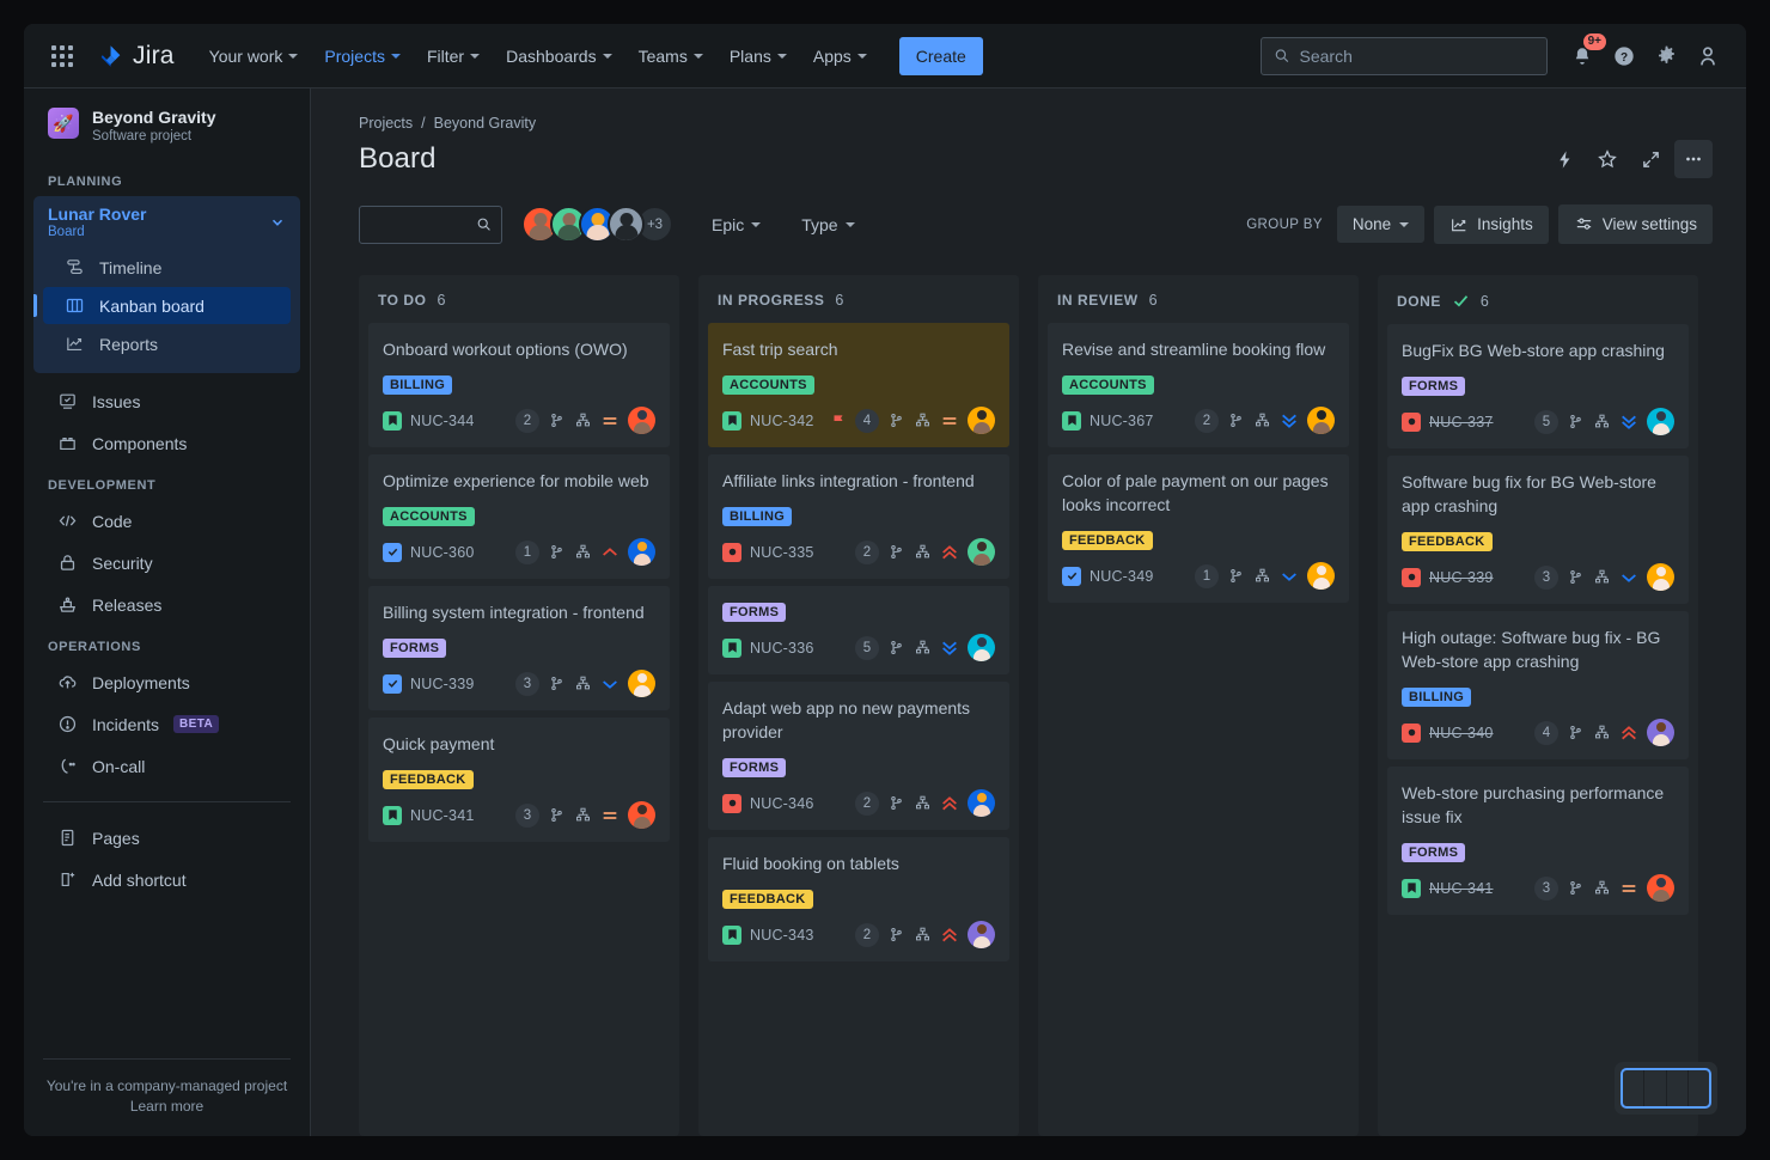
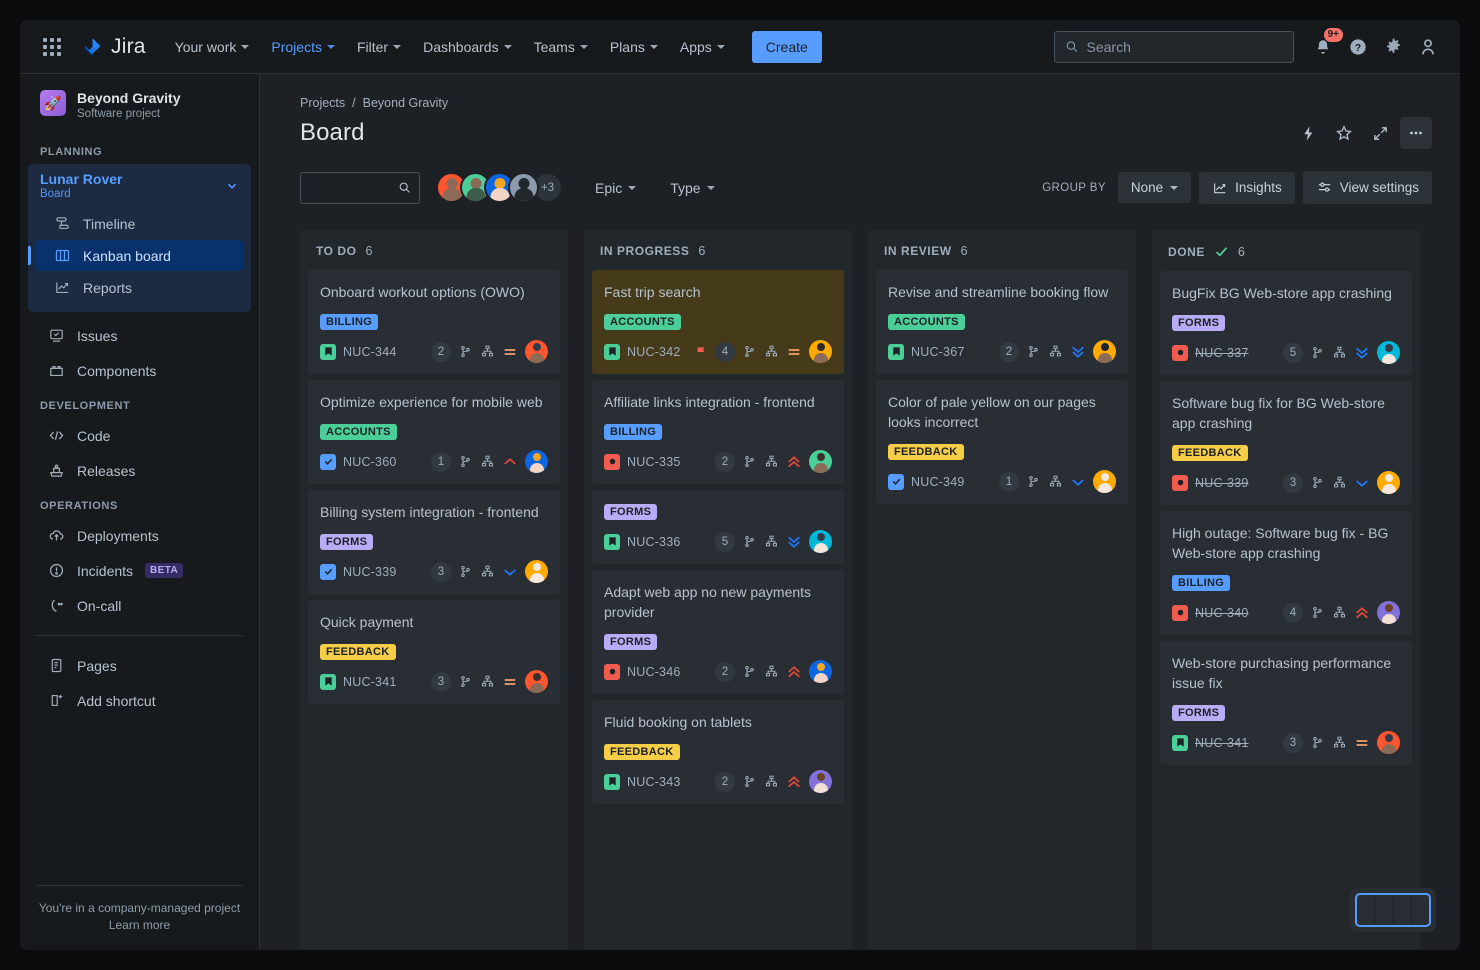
  Jira
  Your work
  Projects
  Filter
  Dashboards
  Teams
  Plans
  Apps
  Create
  Search
  9+
  ?
  🚀
  Beyond Gravity
  Software project
  PLANNING
  Lunar Rover
  Board
  Timeline
  Kanban board
  Reports
  Issues
  Components
  DEVELOPMENT
  Code
- Security
  Releases
  OPERATIONS
  Deployments
  Incidents
  BETA
  On-call
  Pages
  Add shortcut
  You're in a company-managed project
  Learn more
  Projects
  /
  Beyond Gravity
  Board
  +3
  Epic
  Type
  GROUP BY
  None
  Insights
  View settings
  TO DO
  6
  Onboard workout options (OWO)
  BILLING
  NUC-344
  2
  Optimize experience for mobile web
  ACCOUNTS
  NUC-360
  1
  Billing system integration - frontend
  FORMS
  NUC-339
  3
  Quick payment
  FEEDBACK
  NUC-341
  3
  IN PROGRESS
  6
  Fast trip search
  ACCOUNTS
  NUC-342
  4
  Affiliate links integration - frontend
  BILLING
  NUC-335
  2
  FORMS
  NUC-336
  5
  Adapt web app no new payments provider
  FORMS
  NUC-346
  2
  Fluid booking on tablets
  FEEDBACK
  NUC-343
  2
  IN REVIEW
  6
  Revise and streamline booking flow
  ACCOUNTS
  NUC-367
  2
- Color of pale payment on our pages looks incorrect
+ Color of pale yellow on our pages looks incorrect
  FEEDBACK
  NUC-349
  1
  DONE
  6
  BugFix BG Web-store app crashing
  FORMS
  NUC-337
  5
  Software bug fix for BG Web-store app crashing
  FEEDBACK
  NUC-339
  3
  High outage: Software bug fix - BG Web-store app crashing
  BILLING
  NUC-340
  4
  Web-store purchasing performance issue fix
  FORMS
  NUC-341
  3
